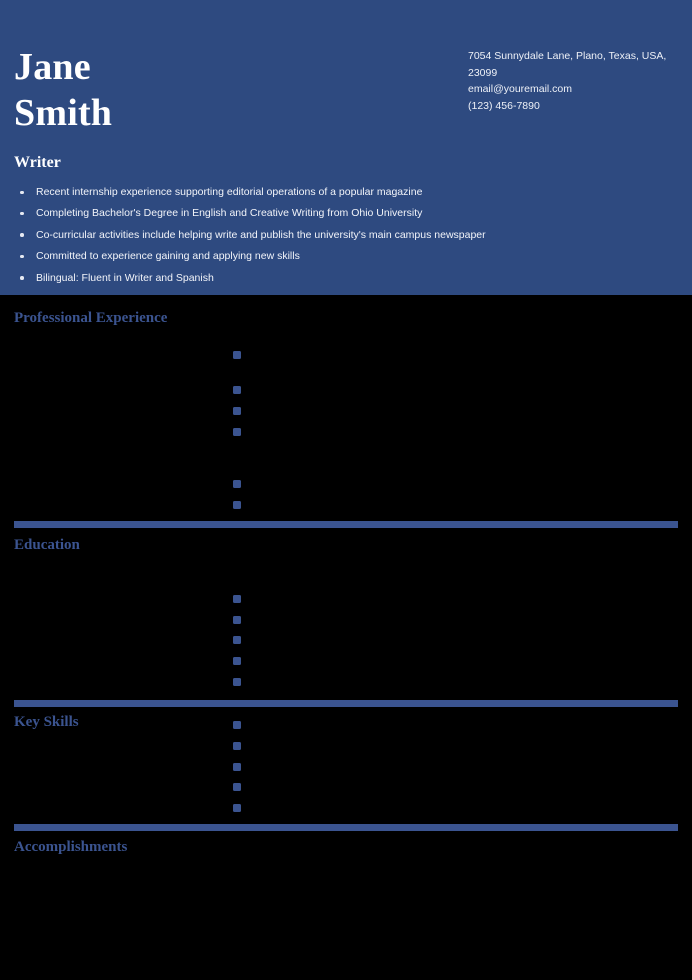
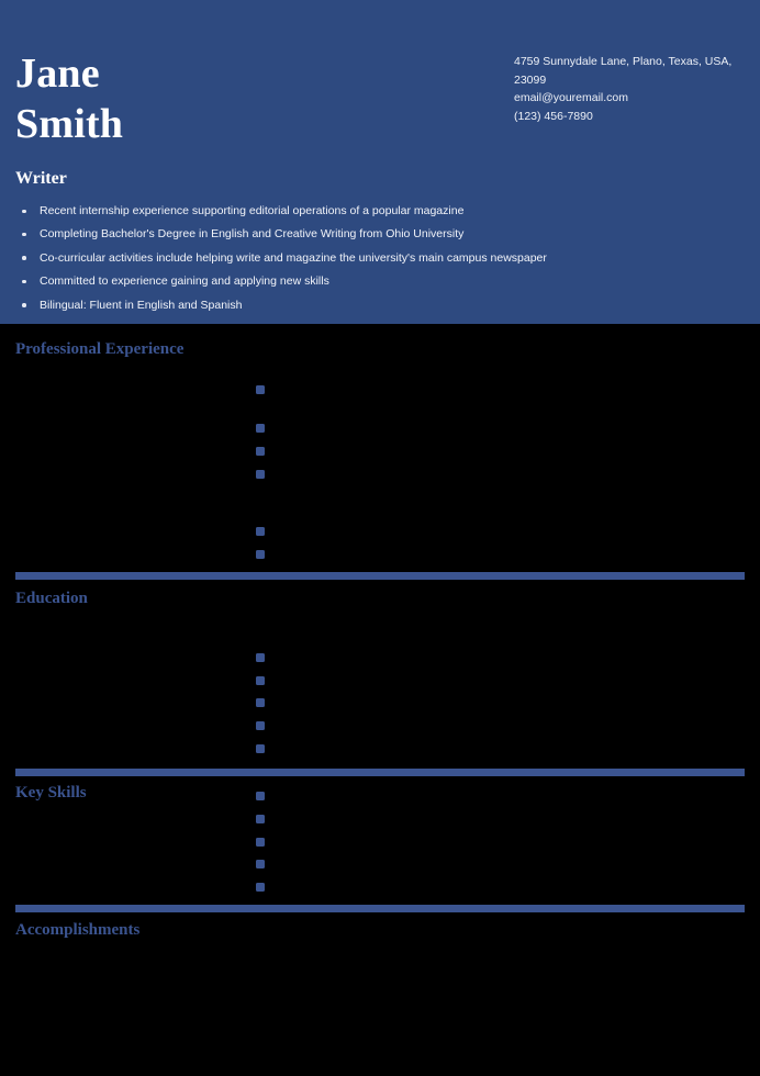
  Jane
  Smith
  Writer
- 7054 Sunnydale Lane, Plano, Texas, USA,
+ 4759 Sunnydale Lane, Plano, Texas, USA,
  23099
  email@youremail.com
  (123) 456-7890
  Recent internship experience supporting editorial operations of a popular magazine
  Completing Bachelor's Degree in English and Creative Writing from Ohio University
- Co-curricular activities include helping write and publish the university's main campus newspaper
+ Co-curricular activities include helping write and magazine the university's main campus newspaper
  Committed to experience gaining and applying new skills
- Bilingual: Fluent in Writer and Spanish
+ Bilingual: Fluent in English and Spanish
  Professional Experience
  Education
  Key Skills
  Accomplishments
